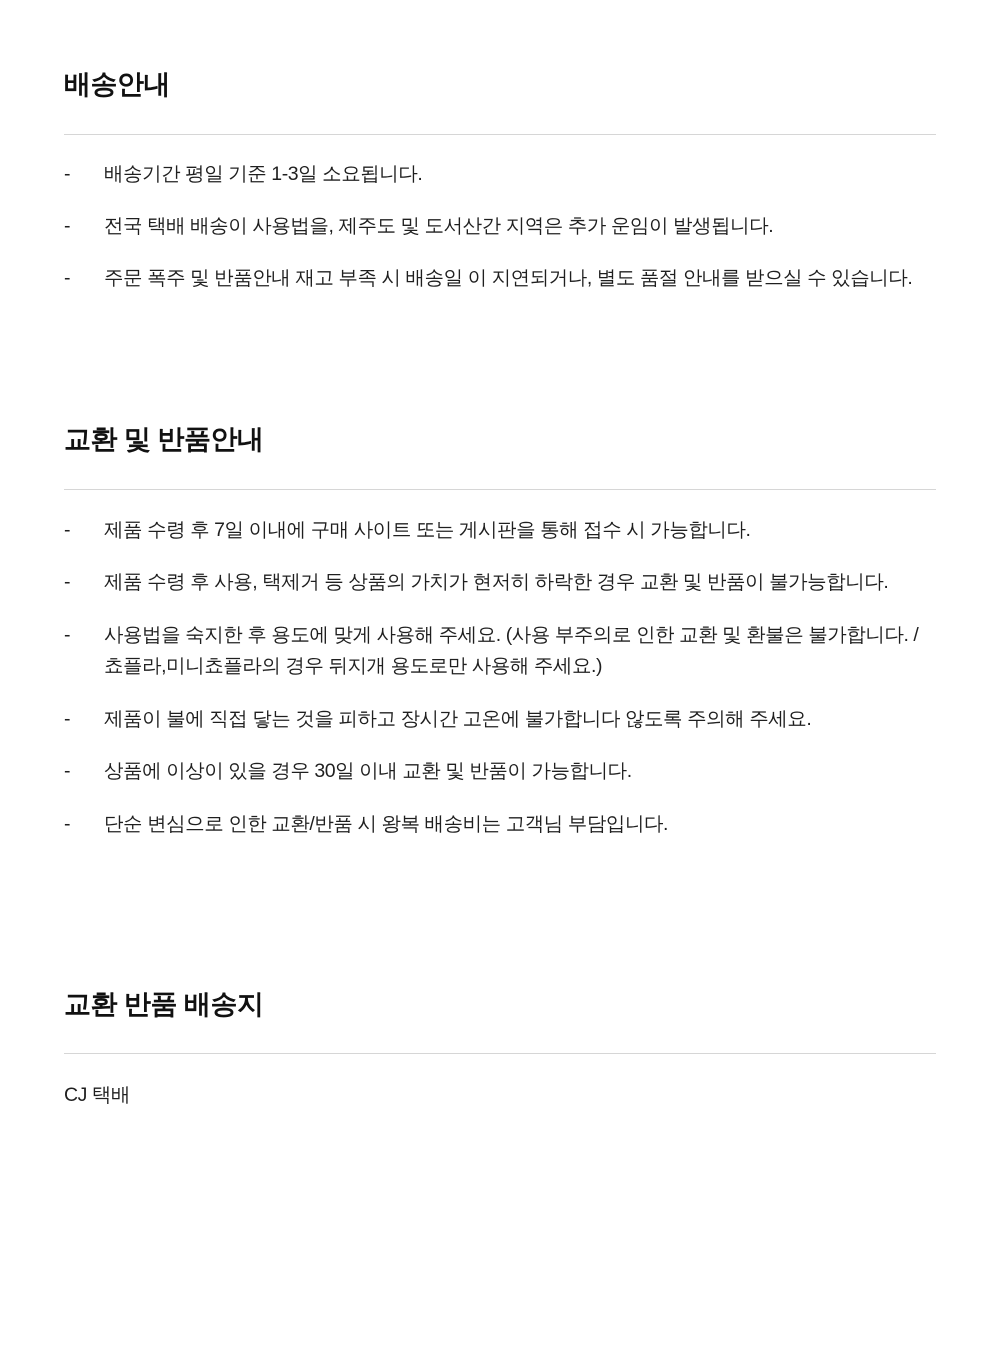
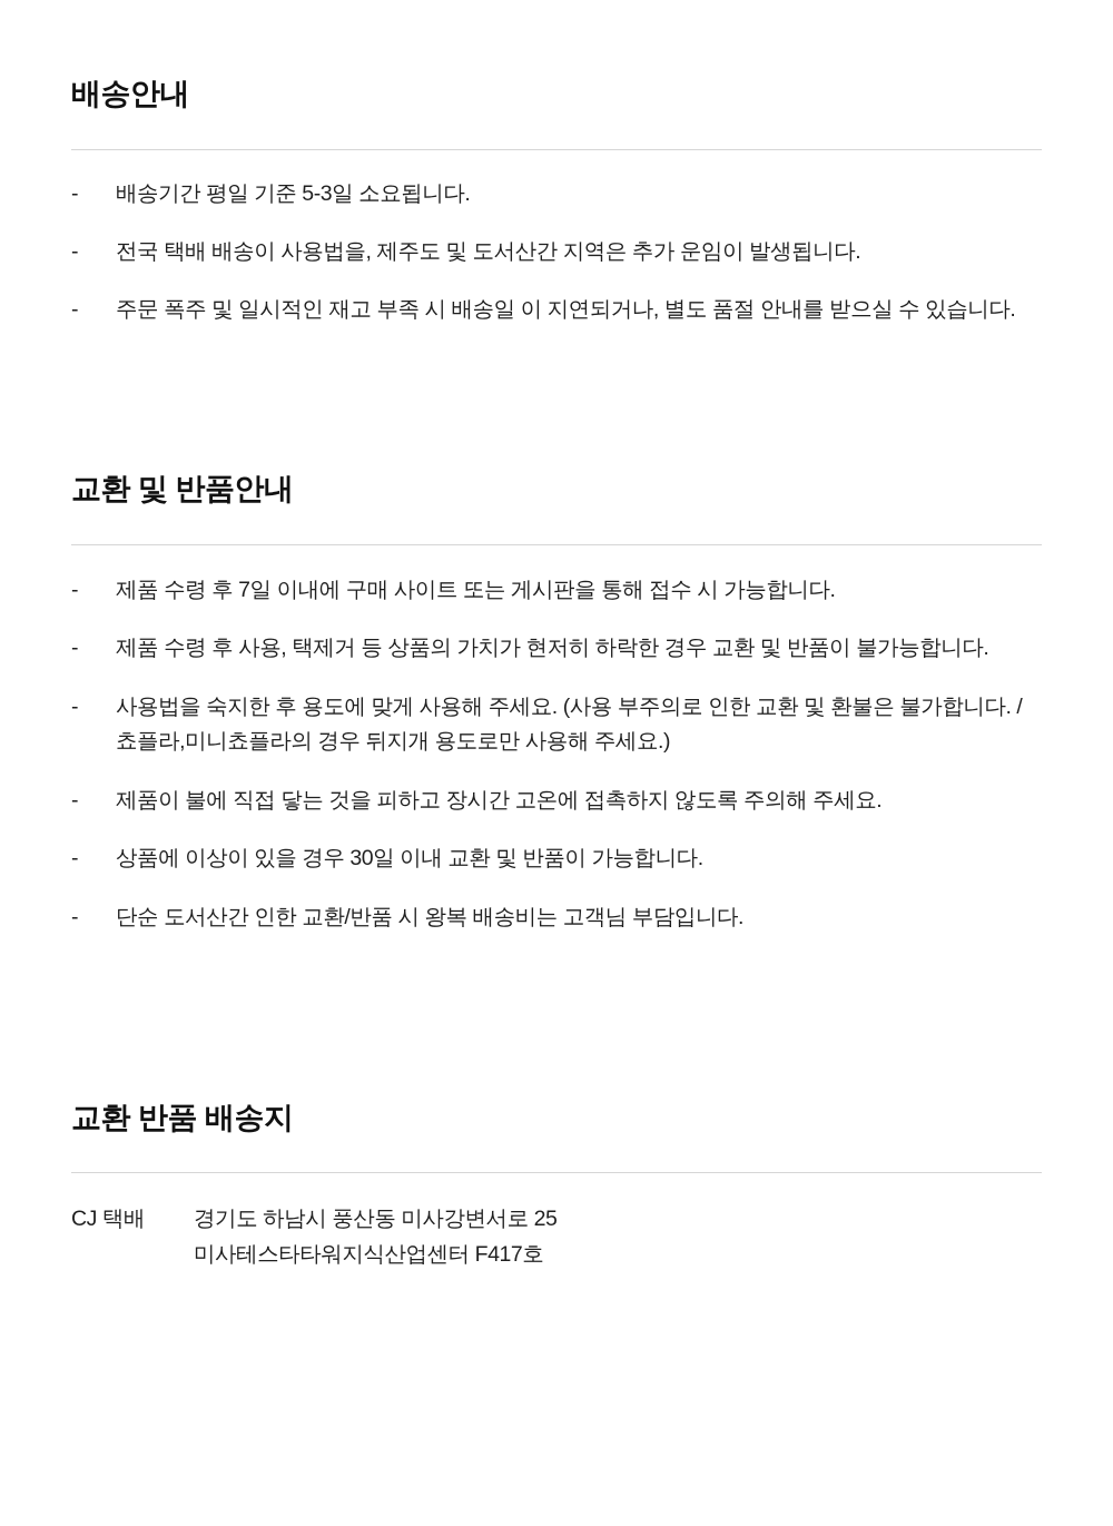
  배송안내
  -
- 배송기간 평일 기준 1-3일 소요됩니다.
+ 배송기간 평일 기준 5-3일 소요됩니다.
  -
  전국 택배 배송이 사용법을, 제주도 및 도서산간 지역은 추가 운임이 발생됩니다.
  -
- 주문 폭주 및 반품안내 재고 부족 시 배송일 이 지연되거나, 별도 품절 안내를 받으실 수 있습니다.
+ 주문 폭주 및 일시적인 재고 부족 시 배송일 이 지연되거나, 별도 품절 안내를 받으실 수 있습니다.
  교환 및 반품안내
  -
  제품 수령 후 7일 이내에 구매 사이트 또는 게시판을 통해 접수 시 가능합니다.
  -
  제품 수령 후 사용, 택제거 등 상품의 가치가 현저히 하락한 경우 교환 및 반품이 불가능합니다.
  -
  사용법을 숙지한 후 용도에 맞게 사용해 주세요. (사용 부주의로 인한 교환 및 환불은 불가합니다. / 쵸플라,미니쵸플라의 경우 뒤지개 용도로만 사용해 주세요.)
  -
- 제품이 불에 직접 닿는 것을 피하고 장시간 고온에 불가합니다 않도록 주의해 주세요.
+ 제품이 불에 직접 닿는 것을 피하고 장시간 고온에 접촉하지 않도록 주의해 주세요.
  -
  상품에 이상이 있을 경우 30일 이내 교환 및 반품이 가능합니다.
  -
- 단순 변심으로 인한 교환/반품 시 왕복 배송비는 고객님 부담입니다.
+ 단순 도서산간 인한 교환/반품 시 왕복 배송비는 고객님 부담입니다.
  교환 반품 배송지
  CJ 택배
+ 경기도 하남시 풍산동 미사강변서로 25
+ 미사테스타타워지식산업센터 F417호
